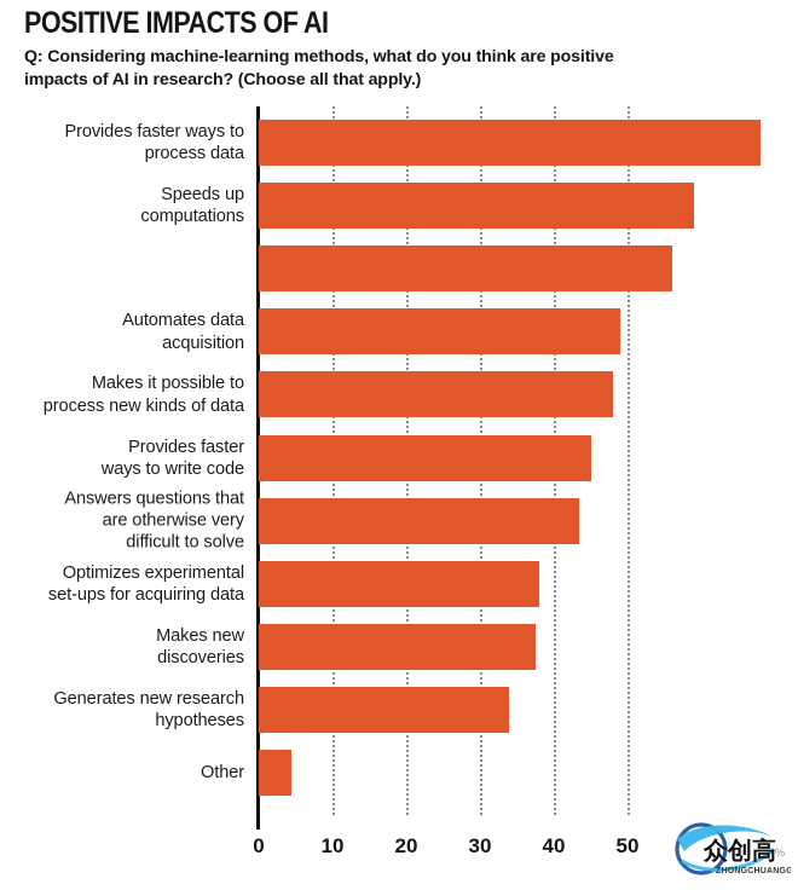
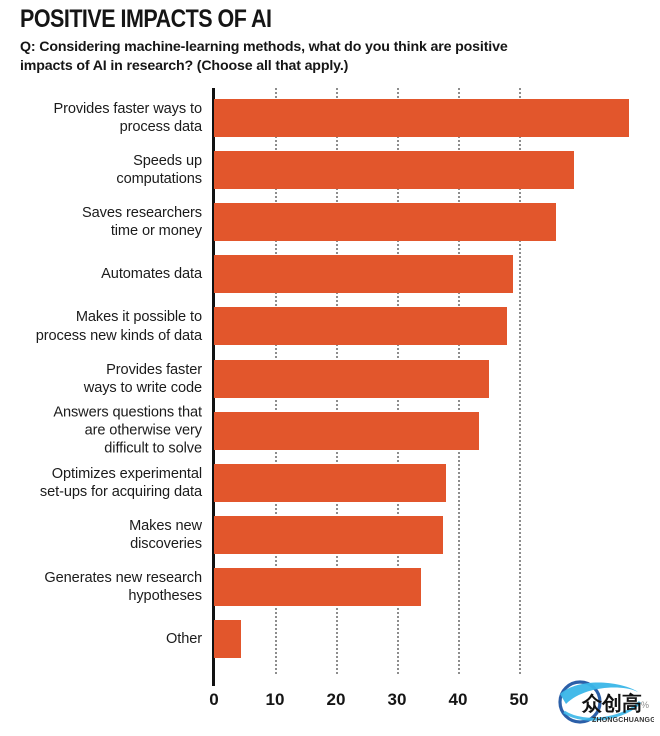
  POSITIVE IMPACTS OF AI
  Q: Considering machine-learning methods, what do you think are positive impacts of AI in research? (Choose all that apply.)
  0
  10
  20
  30
  40
  50
  Provides faster ways to
  process data
  Speeds up
  computations
+ Saves researchers
+ time or money
  Automates data
- acquisition
  Makes it possible to
  process new kinds of data
  Provides faster
  ways to write code
  Answers questions that
  are otherwise very
  difficult to solve
  Optimizes experimental
  set-ups for acquiring data
  Makes new
  discoveries
  Generates new research
  hypotheses
  Other
  众创高
  %
